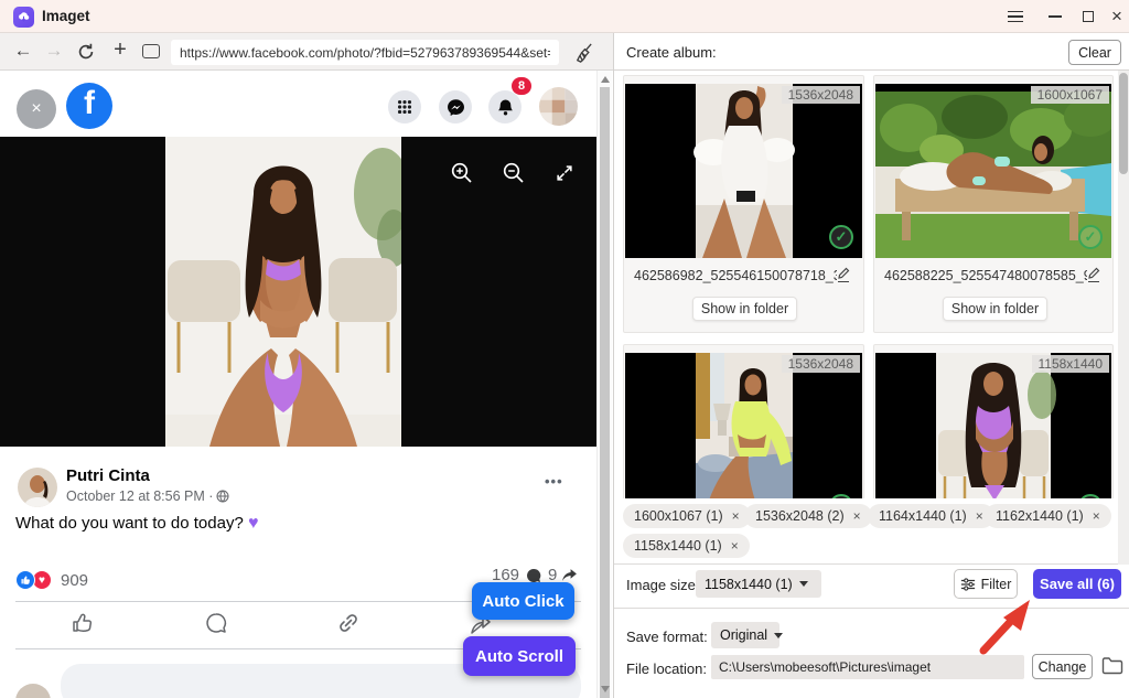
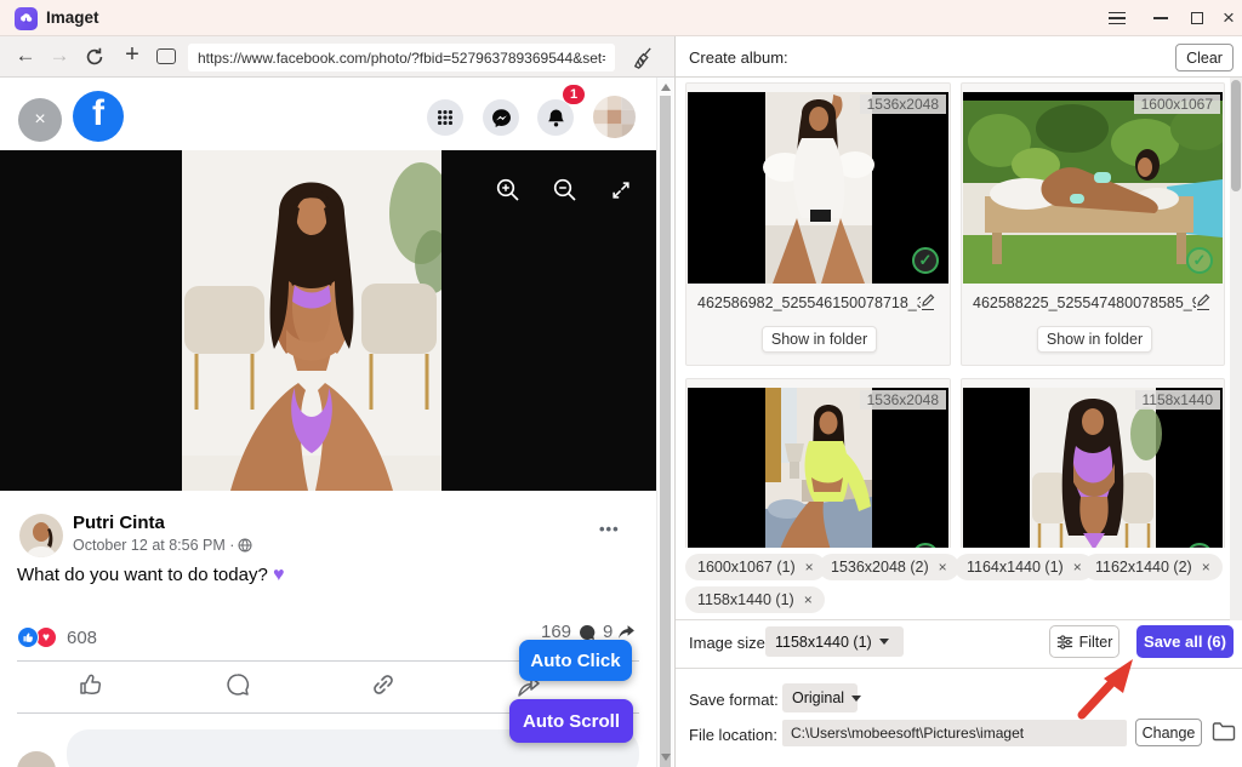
  Imaget
  ×
  ←
  →
  +
  https://www.facebook.com/photo/?fbid=527963789369544&set
  Create album:
  Clear
  ×
  f
- 8
+ 1
  Putri Cinta
  October 12 at 8:56 PM ·
  •••
  What do you want to do today? ♥
  ♥
- 909
+ 608
  169
  9
  Auto Click
  Auto Scroll
  1536x2048
  ✓
  462586982_525546150078718_
  Show in folder
  1600x1067
  ✓
  462588225_525547480078585_
  Show in folder
  1536x2048
  1158x1440
  1600x1067 (1)
  ×
  1536x2048 (2)
  ×
  1164x1440 (1)
  ×
- 1162x1440 (1)
+ 1162x1440 (2)
  ×
  1158x1440 (1)
  ×
  Image size
  1158x1440 (1)
  Filter
  Save all (6)
  Save format:
  Original
  File location:
  C:\Users\mobeesoft\Pictures\imaget
  Change
